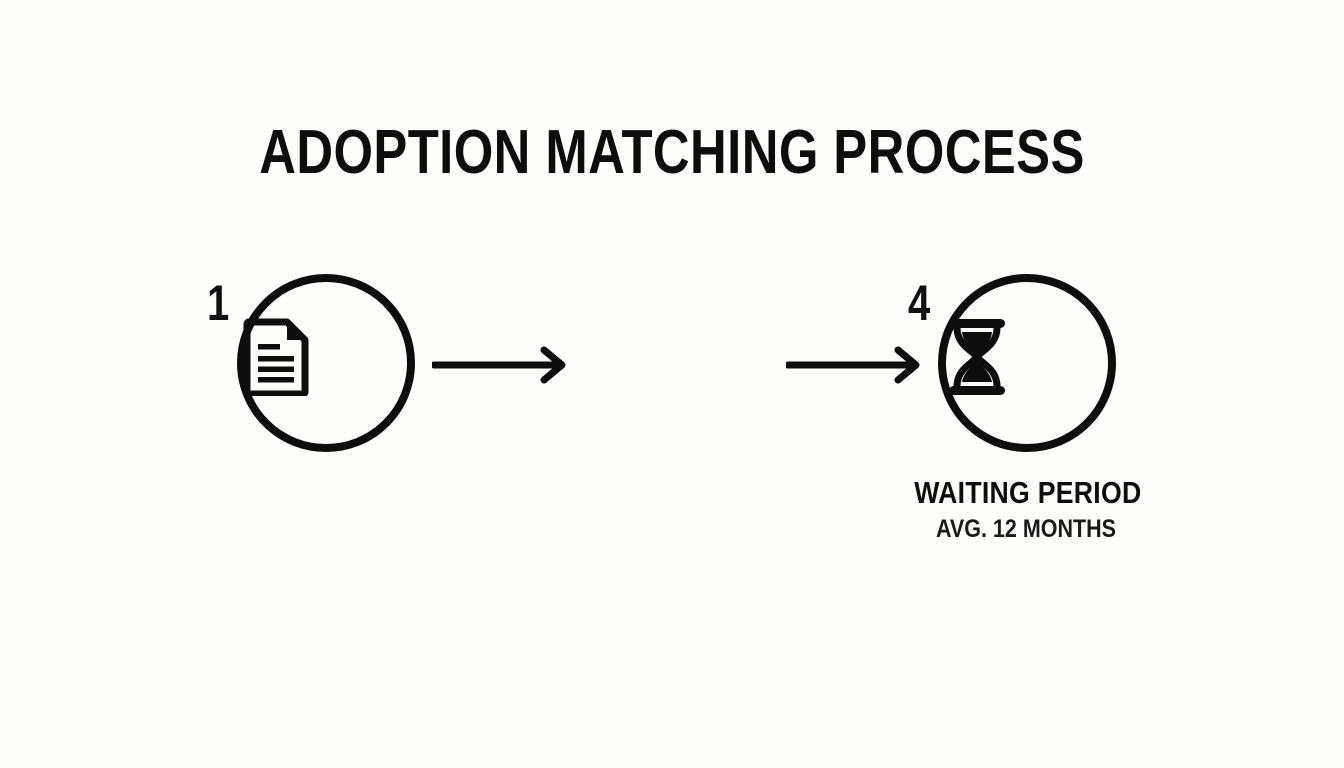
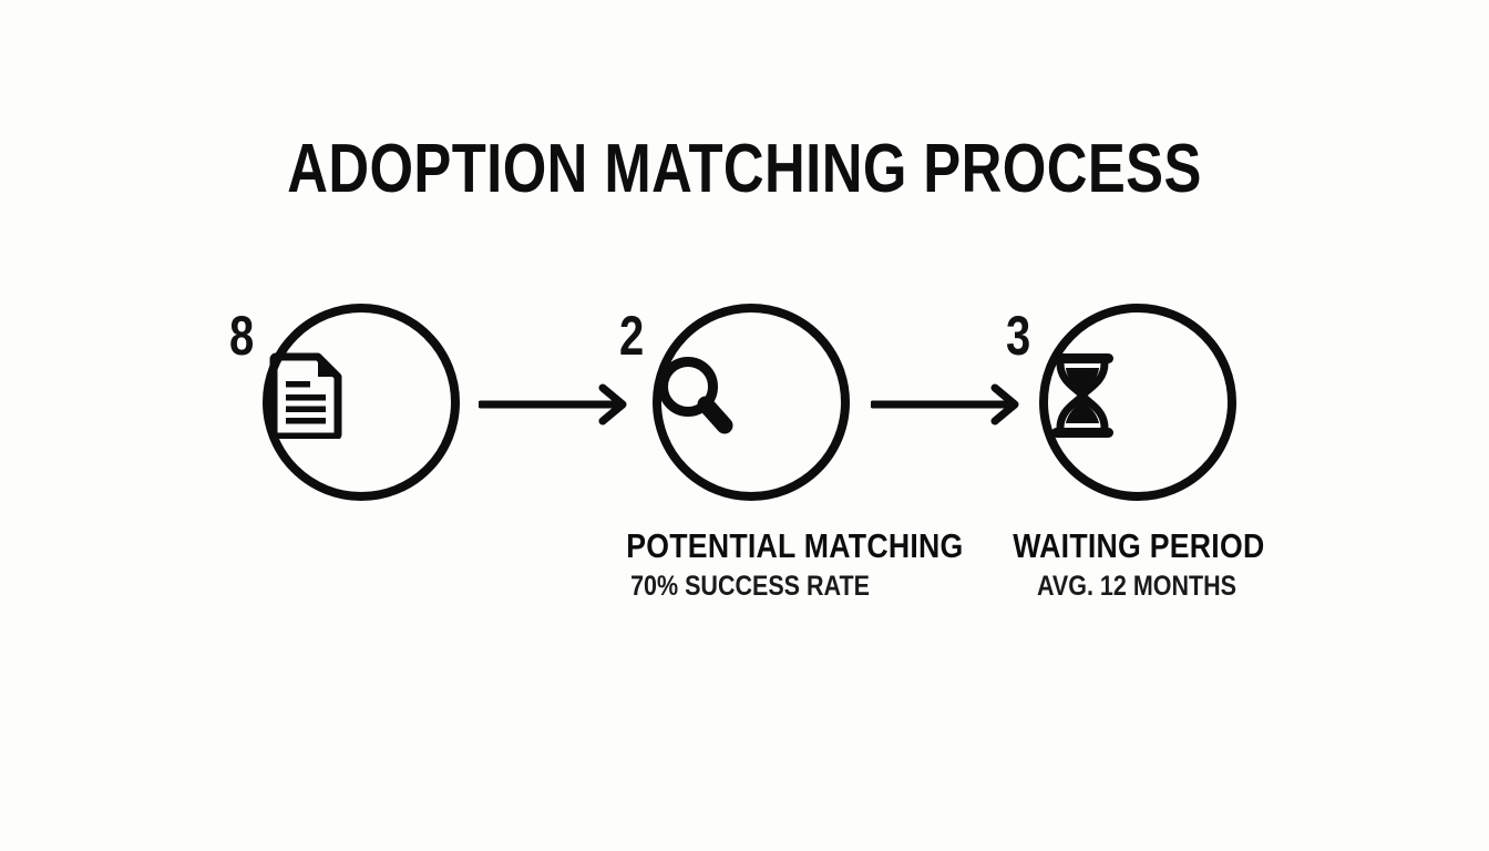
  ADOPTION MATCHING PROCESS
- 1
+ 8
+ 2
+ POTENTIAL MATCHING
+ 70% SUCCESS RATE
- 4
+ 3
  WAITING PERIOD
  AVG. 12 MONTHS
